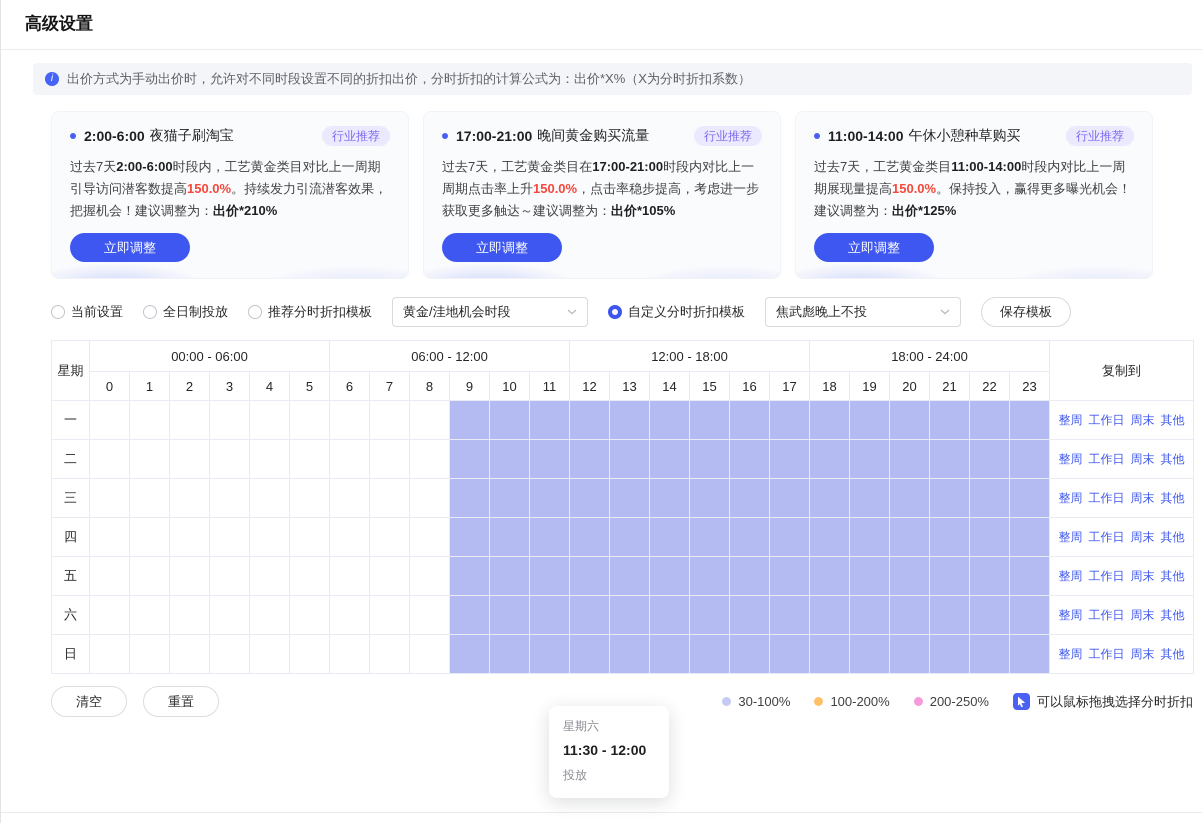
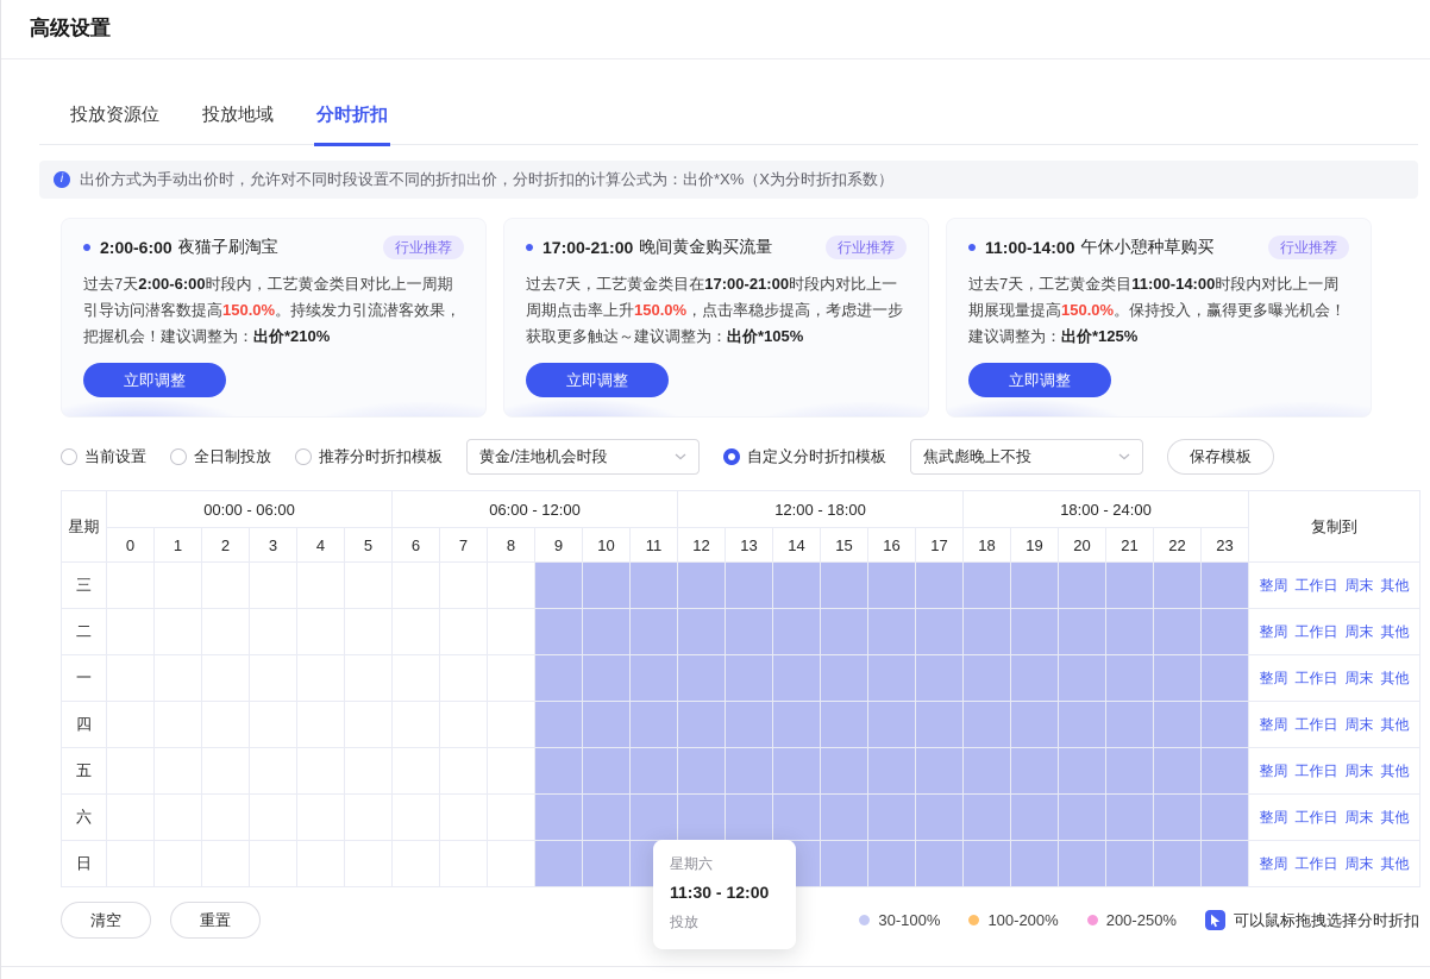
  高级设置
+ 投放资源位
+ 投放地域
+ 分时折扣
  出价方式为手动出价时，允许对不同时段设置不同的折扣出价，分时折扣的计算公式为：出价*X%（X为分时折扣系数）
  2:00-6:00
  夜猫子刷淘宝
  行业推荐
  过去7天2:00-6:00时段内，工艺黄金类目对比上一周期引导访问潜客数提高150.0%。持续发力引流潜客效果，把握机会！建议调整为：出价*210%
  立即调整
  17:00-21:00
  晚间黄金购买流量
  行业推荐
  过去7天，工艺黄金类目在17:00-21:00时段内对比上一周期点击率上升150.0%，点击率稳步提高，考虑进一步获取更多触达～建议调整为：出价*105%
  立即调整
  11:00-14:00
  午休小憩种草购买
  行业推荐
  过去7天，工艺黄金类目11:00-14:00时段内对比上一周期展现量提高150.0%。保持投入，赢得更多曝光机会！建议调整为：出价*125%
  立即调整
  当前设置
  全日制投放
  推荐分时折扣模板
  黄金/洼地机会时段
  自定义分时折扣模板
  焦武彪晚上不投
  保存模板
  星期	00:00 - 06:00	06:00 - 12:00	12:00 - 18:00	18:00 - 24:00	复制到
  0	1	2	3	4	5	6	7	8	9	10	11	12	13	14	15	16	17	18	19	20	21	22	23
- 一																									整周 工作日 周末 其他
+ 三																									整周 工作日 周末 其他
  二																									整周 工作日 周末 其他
- 三																									整周 工作日 周末 其他
+ 一																									整周 工作日 周末 其他
  四																									整周 工作日 周末 其他
  五																									整周 工作日 周末 其他
  六																									整周 工作日 周末 其他
  日																									整周 工作日 周末 其他
  清空
  重置
  30-100%
  100-200%
  200-250%
  可以鼠标拖拽选择分时折扣
  星期六
  11:30 - 12:00
  投放
